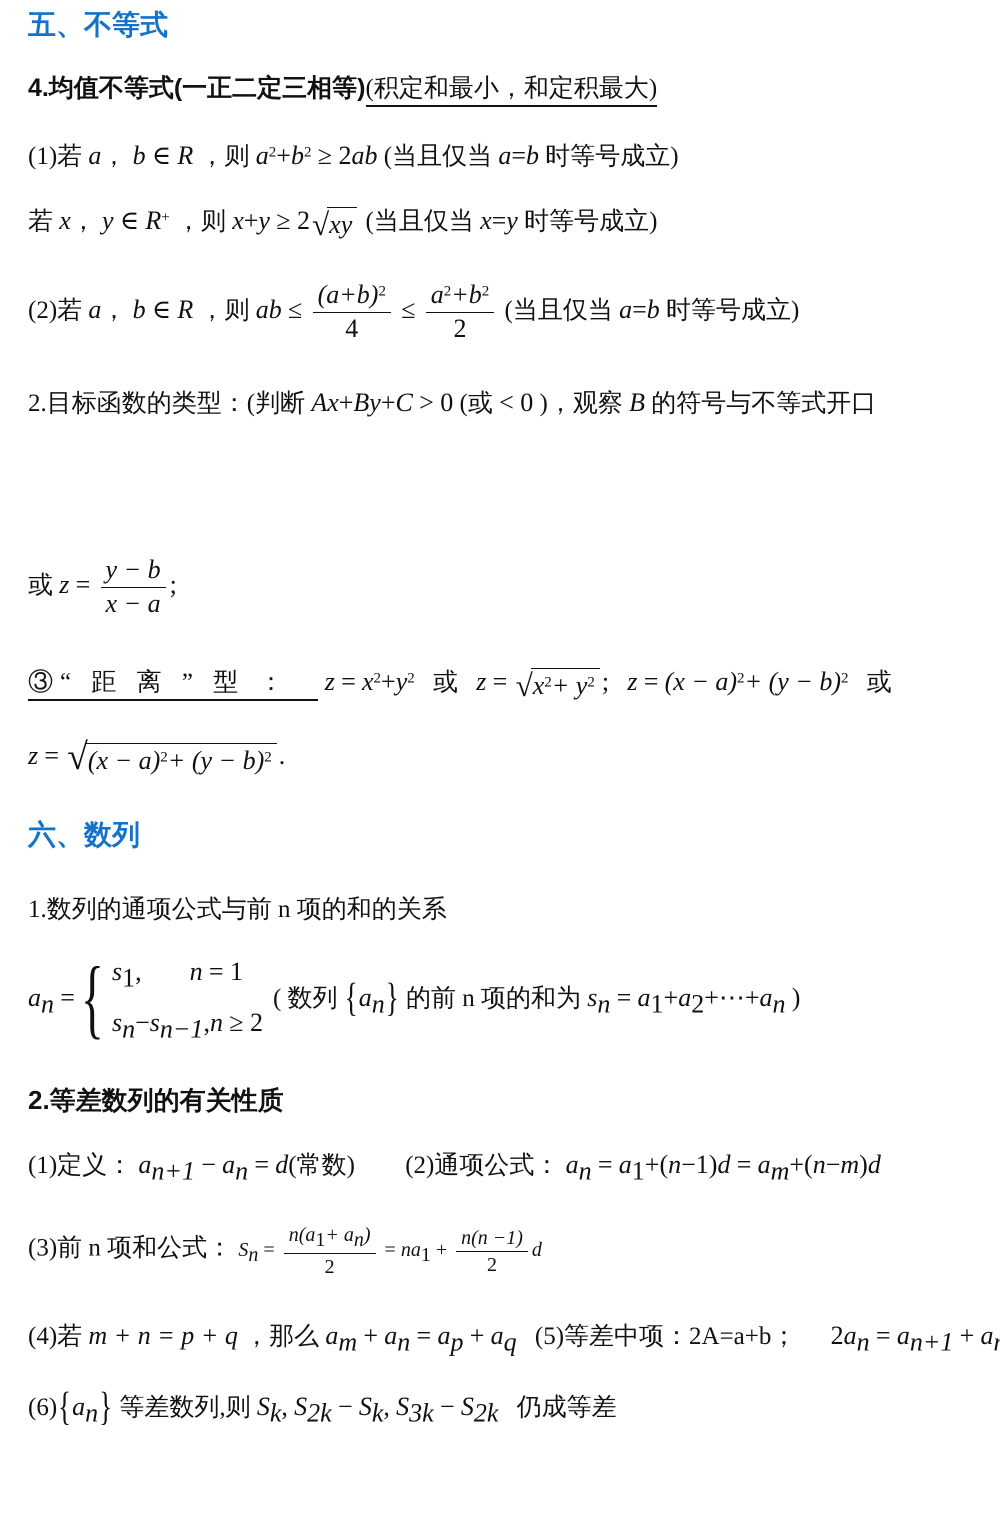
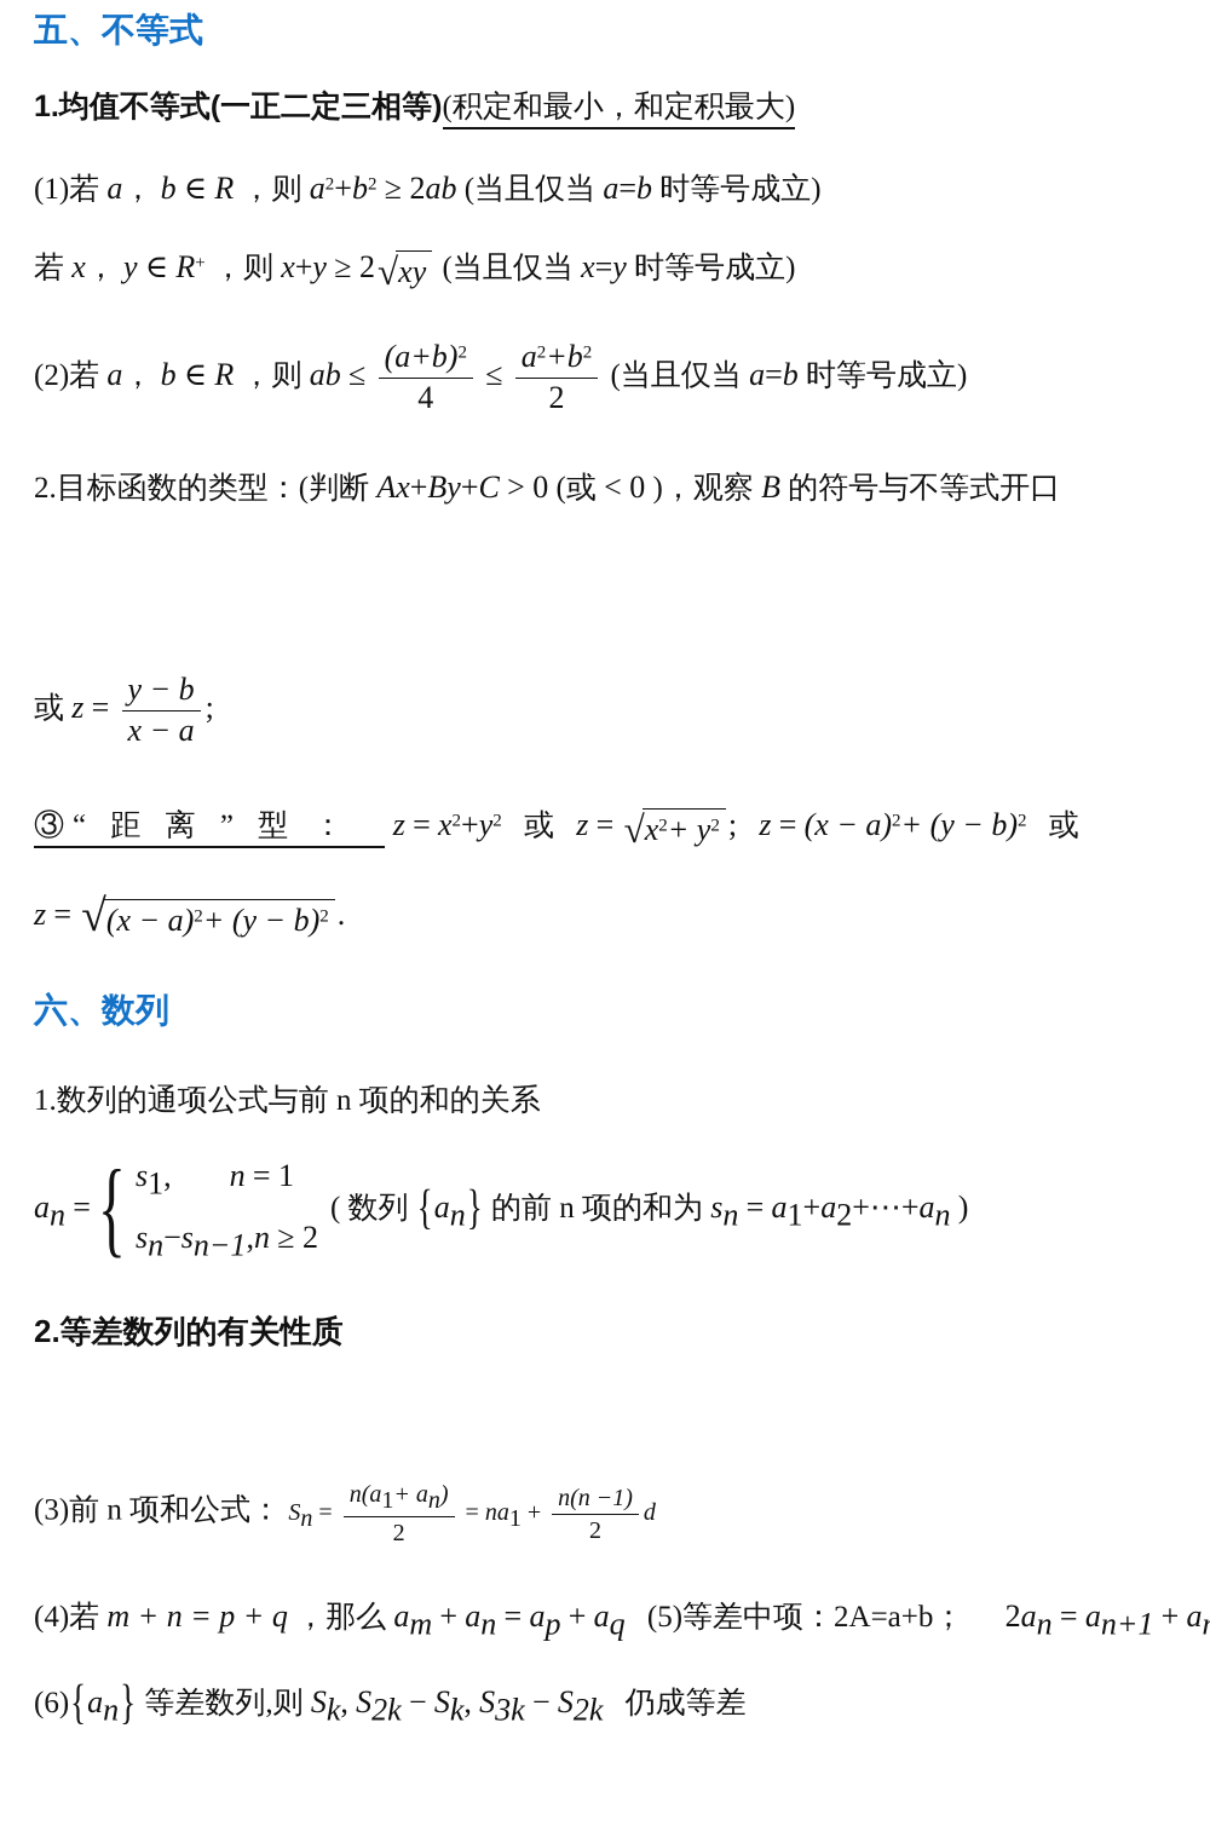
  五、不等式
- 4.均值不等式(一正二定三相等)(积定和最小，和定积最大)
+ 1.均值不等式(一正二定三相等)(积定和最小，和定积最大)
  (1)若 a， b ∈ R ，则 a2+b2 ≥ 2ab (当且仅当 a=b 时等号成立)
  若 x， y ∈ R+ ，则 x+y ≥ 2
  √
  xy
  (当且仅当 x=y 时等号成立)
  (2)若 a， b ∈ R ，则 ab ≤
  (a+b)2
  4
  ≤
  a2+b2
  2
  (当且仅当 a=b 时等号成立)
  2.目标函数的类型：(判断 Ax+By+C > 0 (或 < 0 )，观察 B 的符号与不等式开口
  或 z =
  y − b
  x − a
  ;
  ③“ 距 离 ” 型 ： z = x2+y2 或 z =
  √
  x2+ y2
  ; z = (x − a)2+ (y − b)2 或
  z =
  √
  (x − a)2+ (y − b)2
  .
  六、数列
  1.数列的通项公式与前 n 项的和的关系
  an =
  {
  s1, n = 1
  sn−sn−1,n ≥ 2
  ( 数列 {an} 的前 n 项的和为 sn = a1+a2+⋯+an )
  2.等差数列的有关性质
- (1)定义： an+1 − an = d(常数) (2)通项公式： an = a1+(n−1)d = am+(n−m)d
  (3)前 n 项和公式： Sn =
  n(a1+ an)
  2
  = na1 +
  n(n −1)
  2
  d
  (4)若 m + n = p + q ，那么 am + an = ap + aq (5)等差中项：2A=a+b； 2an = an+1 + a
  (6){an} 等差数列,则 Sk, S2k − Sk, S3k − S2k 仍成等差
